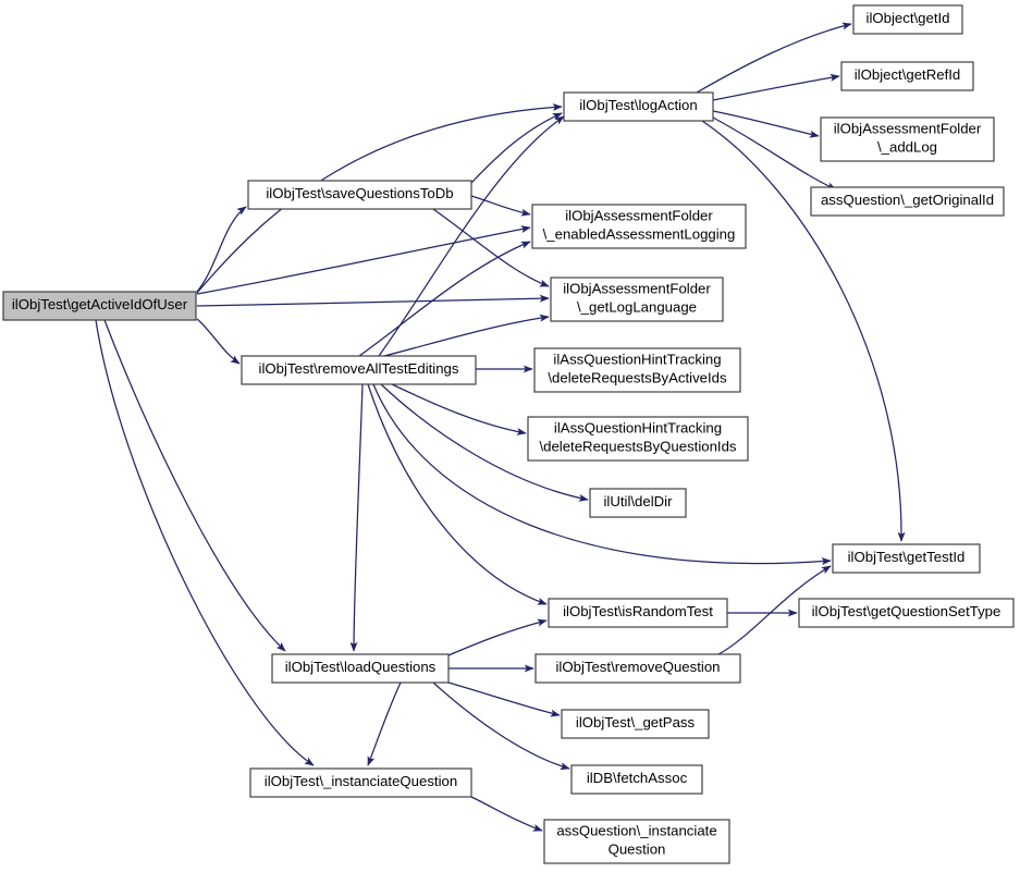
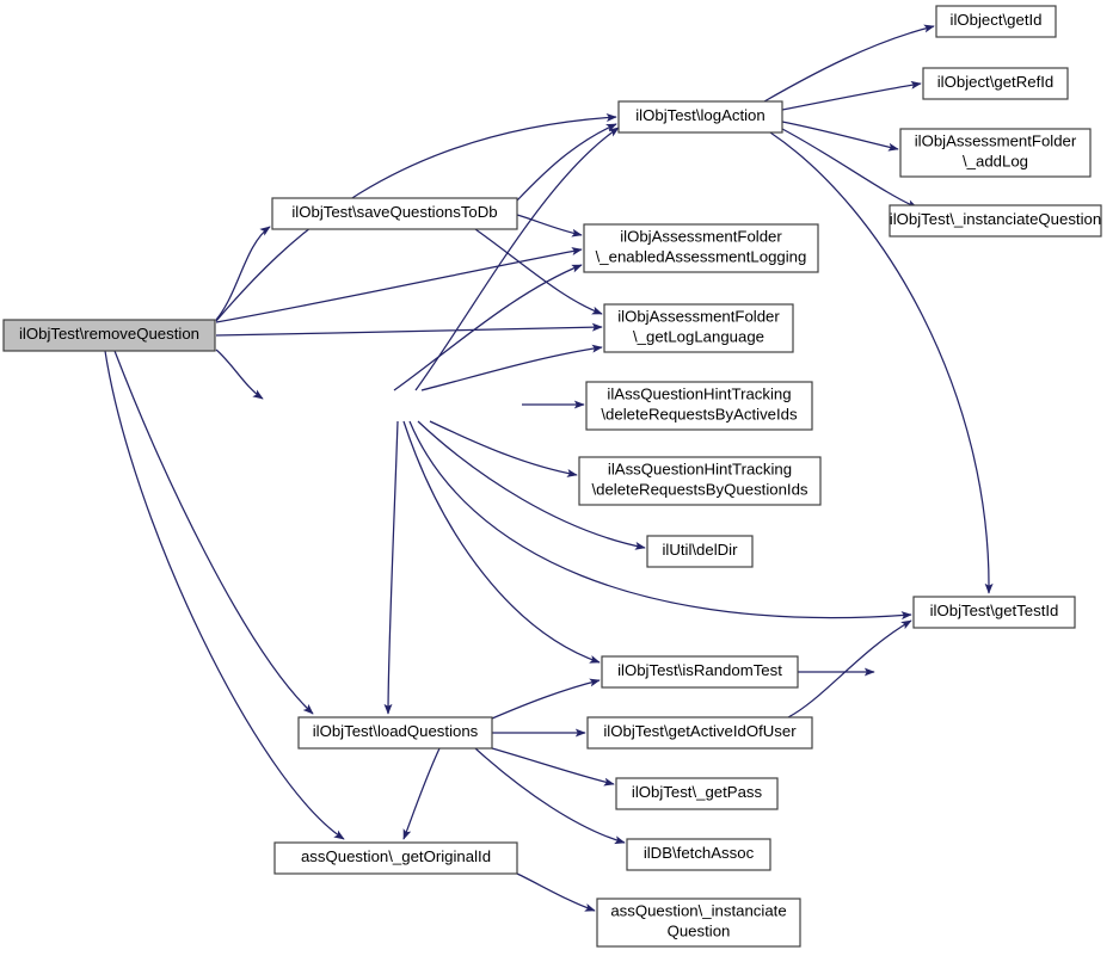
- ilObjTest\getActiveIdOfUser
+ ilObjTest\removeQuestion
  ilObjTest\saveQuestionsToDb
- ilObjTest\removeAllTestEditings
  ilObjTest\logAction
  ilObject\getId
  ilObject\getRefId
  ilObjAssessmentFolder \_addLog
- assQuestion\_getOriginalId
+ ilObjTest\_instanciateQuestion
  ilObjAssessmentFolder \_enabledAssessmentLogging
  ilObjAssessmentFolder \_getLogLanguage
  ilAssQuestionHintTracking \deleteRequestsByActiveIds
  ilAssQuestionHintTracking \deleteRequestsByQuestionIds
  ilUtil\delDir
  ilObjTest\getTestId
  ilObjTest\isRandomTest
- ilObjTest\getQuestionSetType
  ilObjTest\loadQuestions
- ilObjTest\removeQuestion
+ ilObjTest\getActiveIdOfUser
  ilObjTest\_getPass
  ilDB\fetchAssoc
- ilObjTest\_instanciateQuestion
+ assQuestion\_getOriginalId
  assQuestion\_instanciate Question
